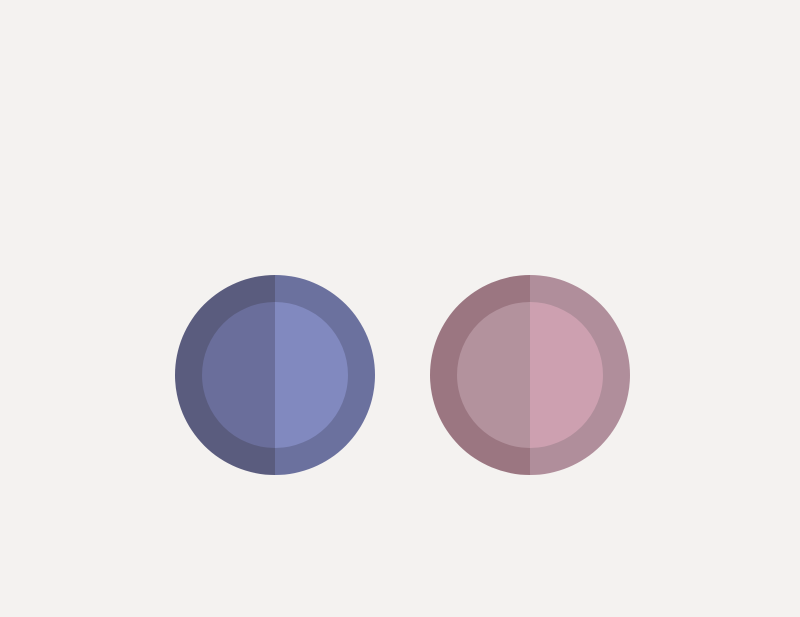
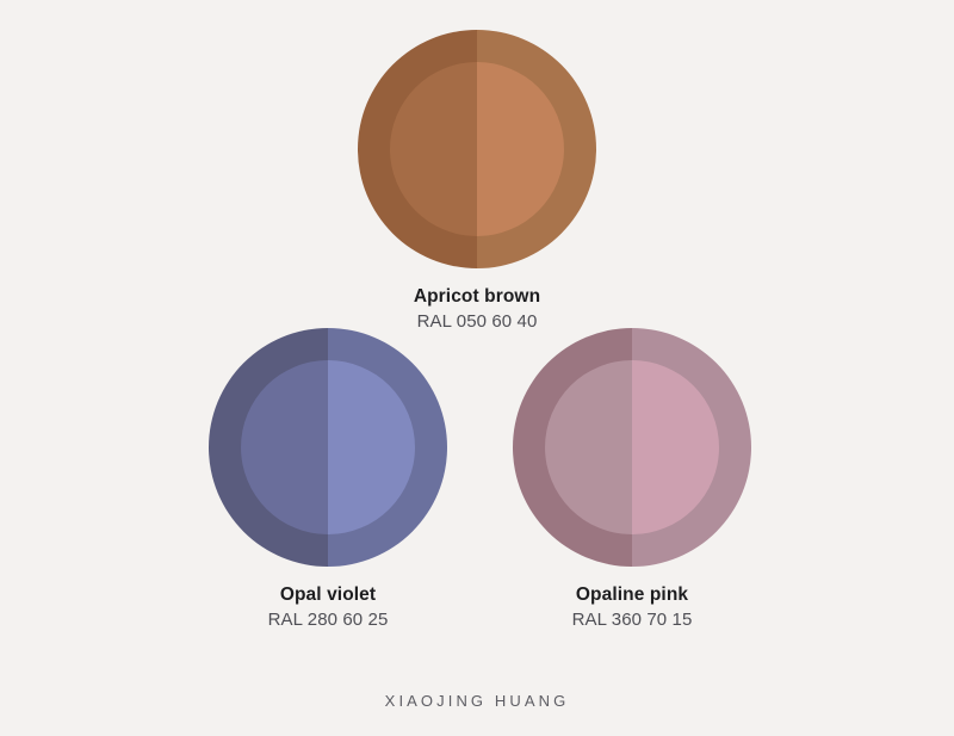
+ Apricot brown
+ RAL 050 60 40
+ Opal violet
+ RAL 280 60 25
+ Opaline pink
+ RAL 360 70 15
+ XIAOJING HUANG
